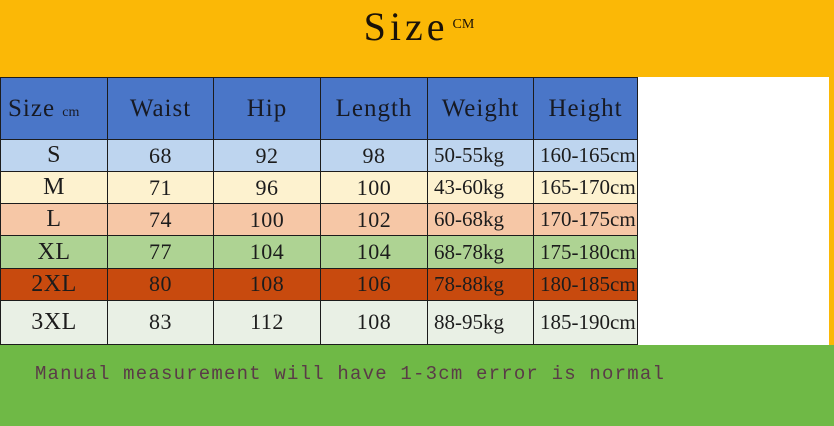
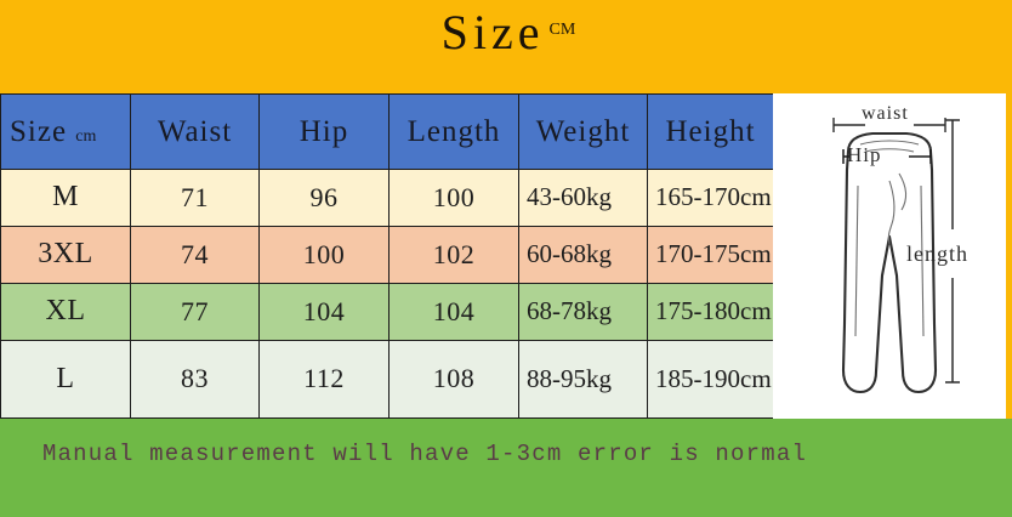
  Size CM
  Size cm	Waist	Hip	Length	Weight	Height
- S	68	92	98	50-55kg	160-165cm
  M	71	96	100	43-60kg	165-170cm
- L	74	100	102	60-68kg	170-175cm
+ 3XL	74	100	102	60-68kg	170-175cm
  XL	77	104	104	68-78kg	175-180cm
- 2XL	80	108	106	78-88kg	180-185cm
- 3XL	83	112	108	88-95kg	185-190cm
+ L	83	112	108	88-95kg	185-190cm
+ waist
+ Hip
+ length
  Manual measurement will have 1-3cm error is normal
